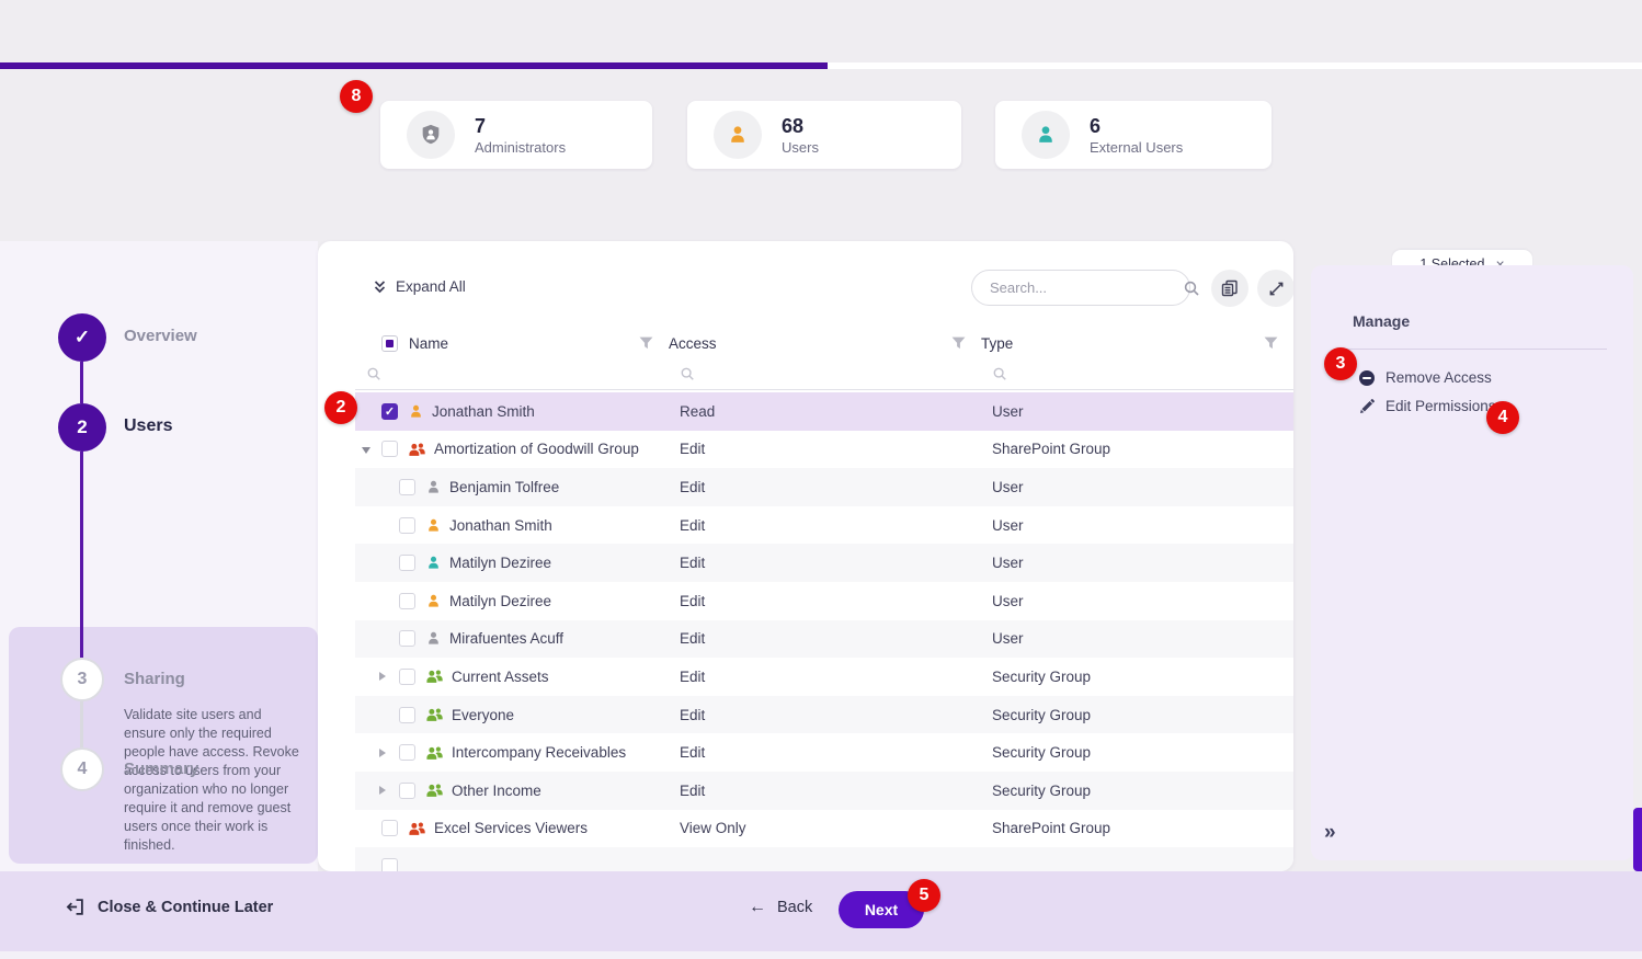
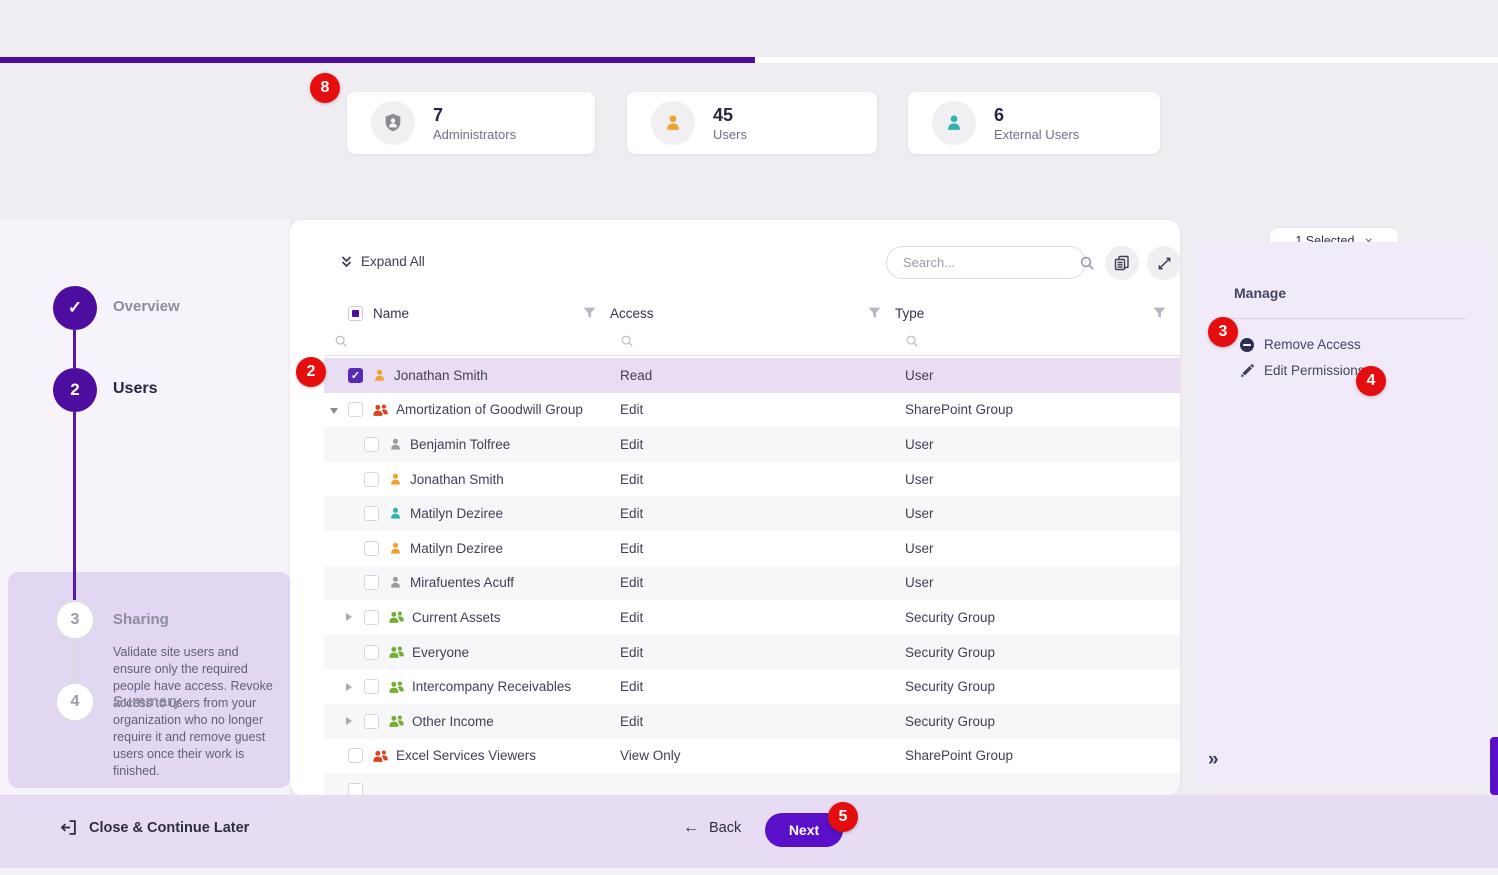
  7
  Administrators
- 68
+ 45
  Users
  6
  External Users
  ✓
  Overview
  2
  Users
  Validate site users and ensure only the required people have access. Revoke access to users from your organization who no longer require it and remove guest users once their work is finished.
  3
  Sharing
  4
  Summary
  Expand All
  Search...
  Name
  Access
  Type
  ✓
  Jonathan Smith
  Read
  User
  Amortization of Goodwill Group
  Edit
  SharePoint Group
  Benjamin Tolfree
  Edit
  User
  Jonathan Smith
  Edit
  User
  Matilyn Deziree
  Edit
  User
  Matilyn Deziree
  Edit
  User
  Mirafuentes Acuff
  Edit
  User
  Current Assets
  Edit
  Security Group
  Everyone
  Edit
  Security Group
  Intercompany Receivables
  Edit
  Security Group
  Other Income
  Edit
  Security Group
  Excel Services Viewers
  View Only
  SharePoint Group
  1 Selected
  ×
  Manage
  Remove Access
  Edit Permission
  »
  Close & Continue Later
  ←
  Back
  Next
  8
  2
  3
  4
  5
